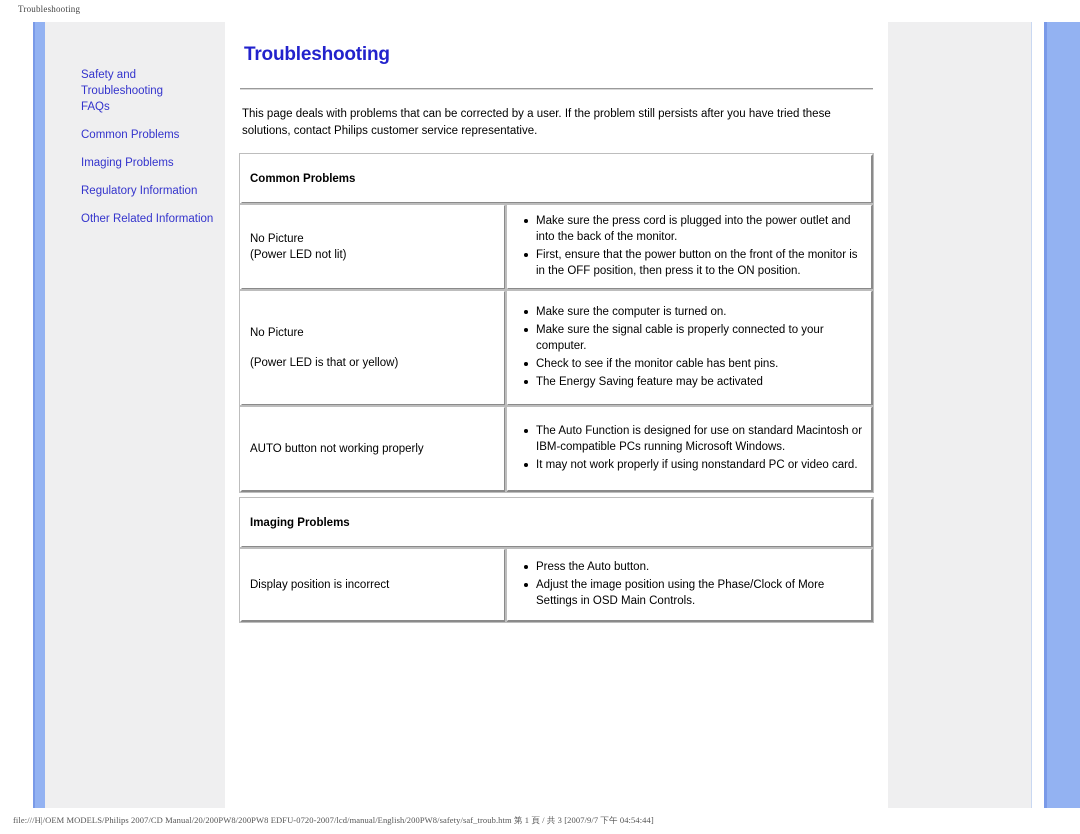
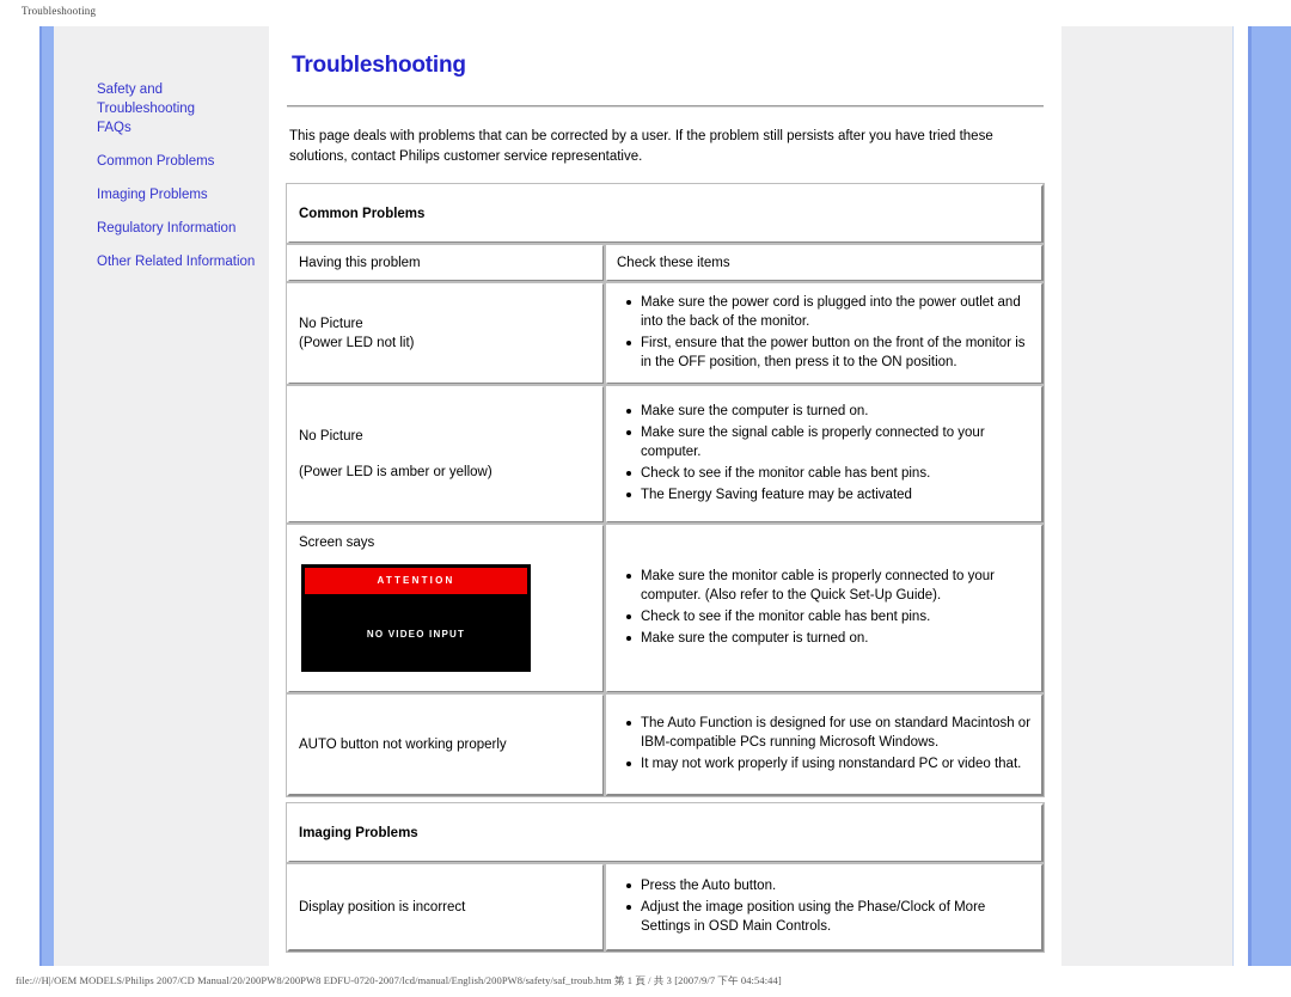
  Troubleshooting
  Safety and
  Troubleshooting
  FAQs
  Common Problems
  Imaging Problems
  Regulatory Information
  Other Related Information
  Troubleshooting
  This page deals with problems that can be corrected by a user. If the problem still persists after you have tried these solutions, contact Philips customer service representative.
  Common Problems
+ Having this problem	Check these items
- No Picture (Power LED not lit)	Make sure the press cord is plugged into the power outlet and into the back of the monitor. First, ensure that the power button on the front of the monitor is in the OFF position, then press it to the ON position.
+ No Picture (Power LED not lit)	Make sure the power cord is plugged into the power outlet and into the back of the monitor. First, ensure that the power button on the front of the monitor is in the OFF position, then press it to the ON position.
- No Picture (Power LED is that or yellow)	Make sure the computer is turned on. Make sure the signal cable is properly connected to your computer. Check to see if the monitor cable has bent pins. The Energy Saving feature may be activated
+ No Picture (Power LED is amber or yellow)	Make sure the computer is turned on. Make sure the signal cable is properly connected to your computer. Check to see if the monitor cable has bent pins. The Energy Saving feature may be activated
+ Screen says ATTENTION NO VIDEO INPUT	Make sure the monitor cable is properly connected to your computer. (Also refer to the Quick Set-Up Guide). Check to see if the monitor cable has bent pins. Make sure the computer is turned on.
- AUTO button not working properly	The Auto Function is designed for use on standard Macintosh or IBM-compatible PCs running Microsoft Windows. It may not work properly if using nonstandard PC or video card.
+ AUTO button not working properly	The Auto Function is designed for use on standard Macintosh or IBM-compatible PCs running Microsoft Windows. It may not work properly if using nonstandard PC or video that.
  Imaging Problems
  Display position is incorrect	Press the Auto button. Adjust the image position using the Phase/Clock of More Settings in OSD Main Controls.
  file:///H|/OEM MODELS/Philips 2007/CD Manual/20/200PW8/200PW8 EDFU-0720-2007/lcd/manual/English/200PW8/safety/saf_troub.htm 第 1 頁 / 共 3 [2007/9/7 下午 04:54:44]
